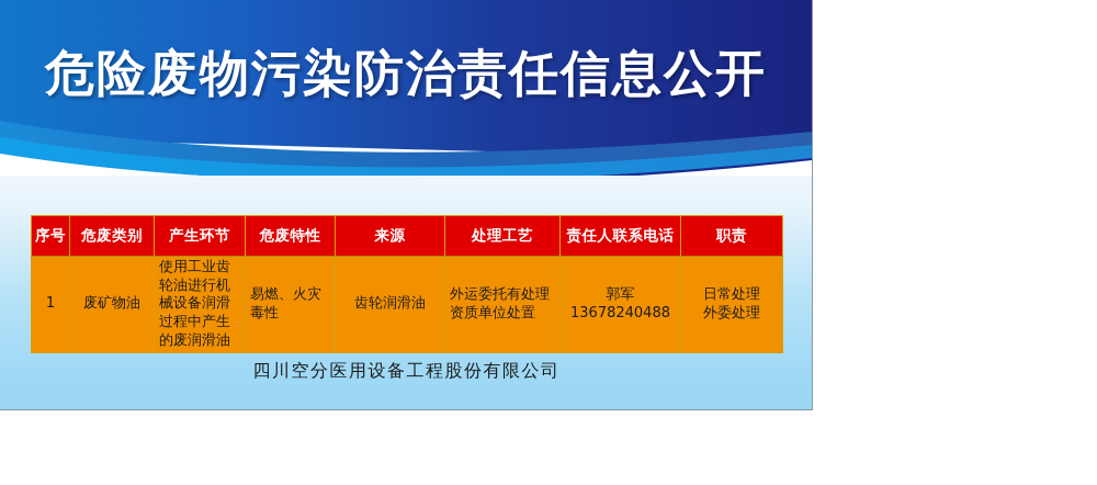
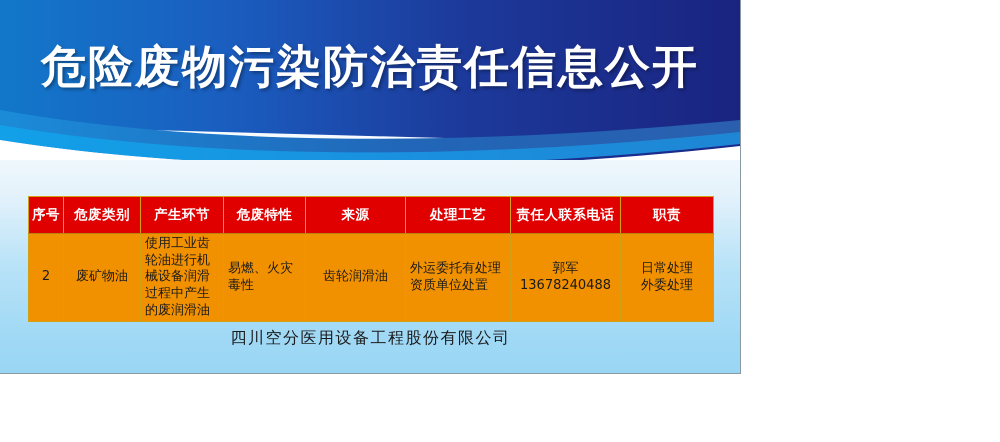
  危险废物污染防治责任信息公开
  序号	危废类别	产生环节	危废特性	来源	处理工艺	责任人联系电话	职责
- 1	废矿物油	使用工业齿轮油进行机械设备润滑过程中产生的废润滑油	易燃、火灾毒性	齿轮润滑油	外运委托有处理资质单位处置	郭军 13678240488	日常处理 外委处理
+ 2	废矿物油	使用工业齿轮油进行机械设备润滑过程中产生的废润滑油	易燃、火灾毒性	齿轮润滑油	外运委托有处理资质单位处置	郭军 13678240488	日常处理 外委处理
  四川空分医用设备工程股份有限公司
